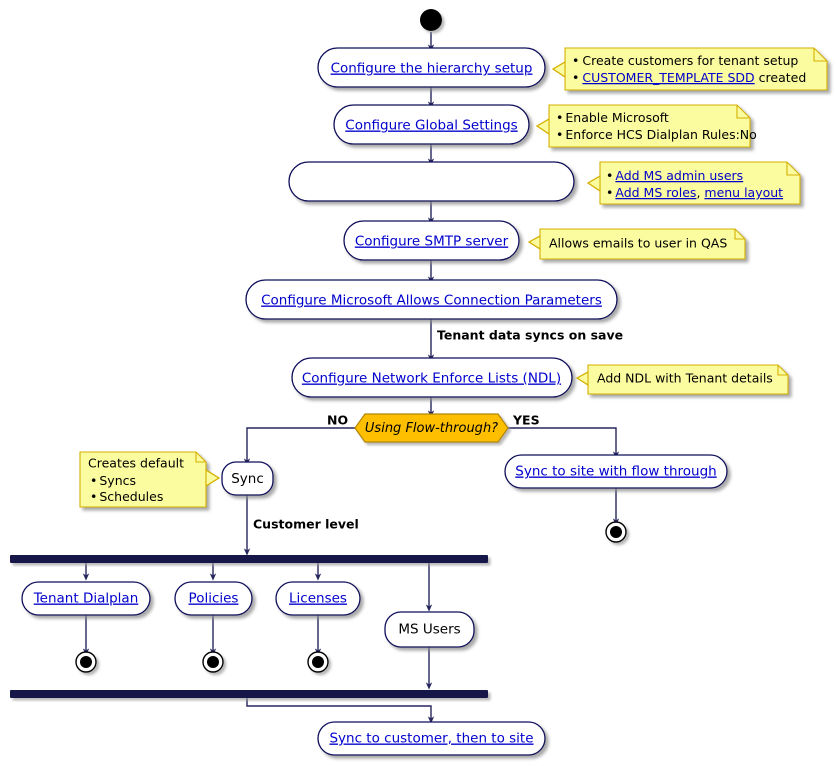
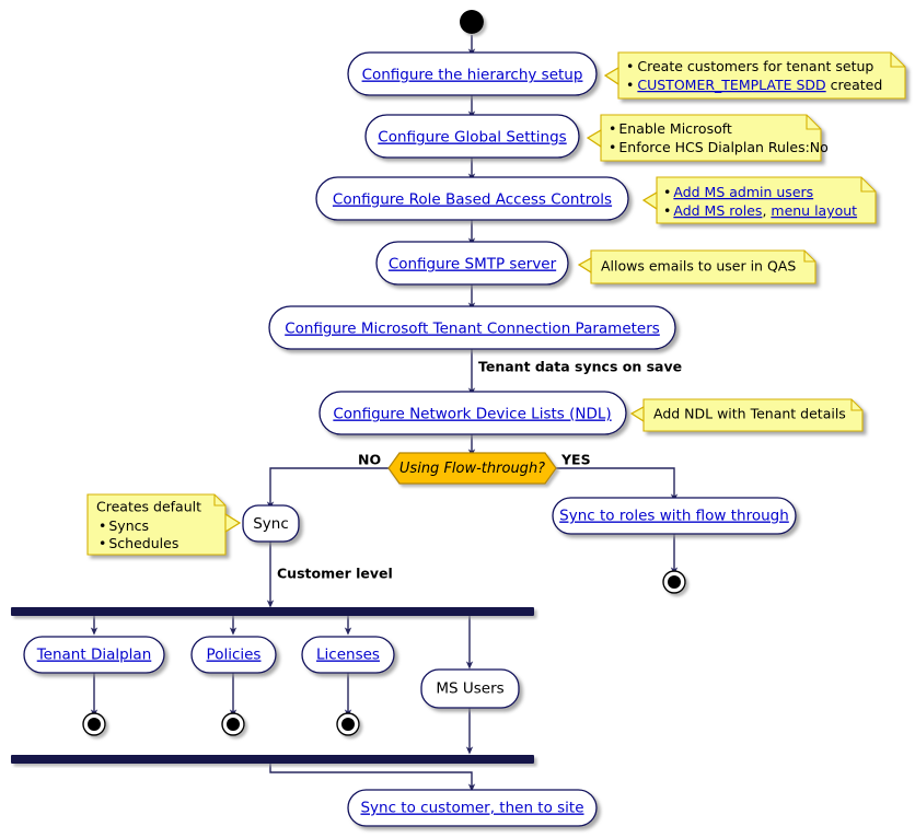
  Configure the hierarchy setup
  • Create customers for tenant setup
  • CUSTOMER_TEMPLATE SDD created
  Configure Global Settings
  • Enable Microsoft
  • Enforce HCS Dialplan Rules:No
+ Configure Role Based Access Controls
  • Add MS admin users
  • Add MS roles, menu layout
  Configure SMTP server
  Allows emails to user in QAS
- Configure Microsoft Allows Connection Parameters
+ Configure Microsoft Tenant Connection Parameters
  Tenant data syncs on save
- Configure Network Enforce Lists (NDL)
+ Configure Network Device Lists (NDL)
  Add NDL with Tenant details
  Using Flow-through?
  NO
  YES
  Sync
  Creates default
  • Syncs
  • Schedules
- Sync to site with flow through
+ Sync to roles with flow through
  Customer level
  Tenant Dialplan
  Policies
  Licenses
  MS Users
  Sync to customer, then to site
